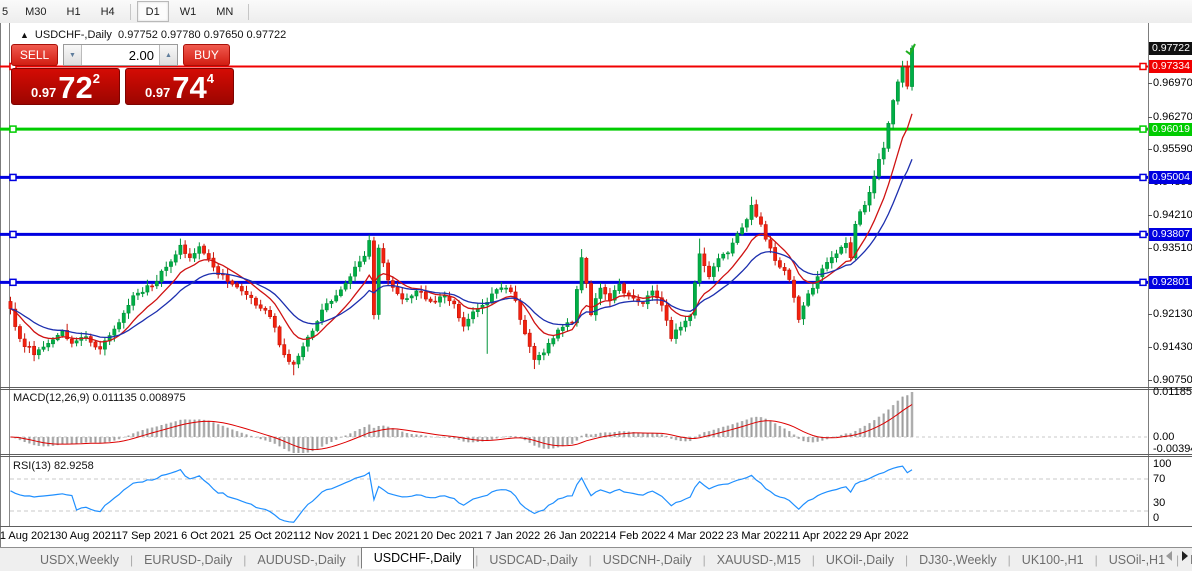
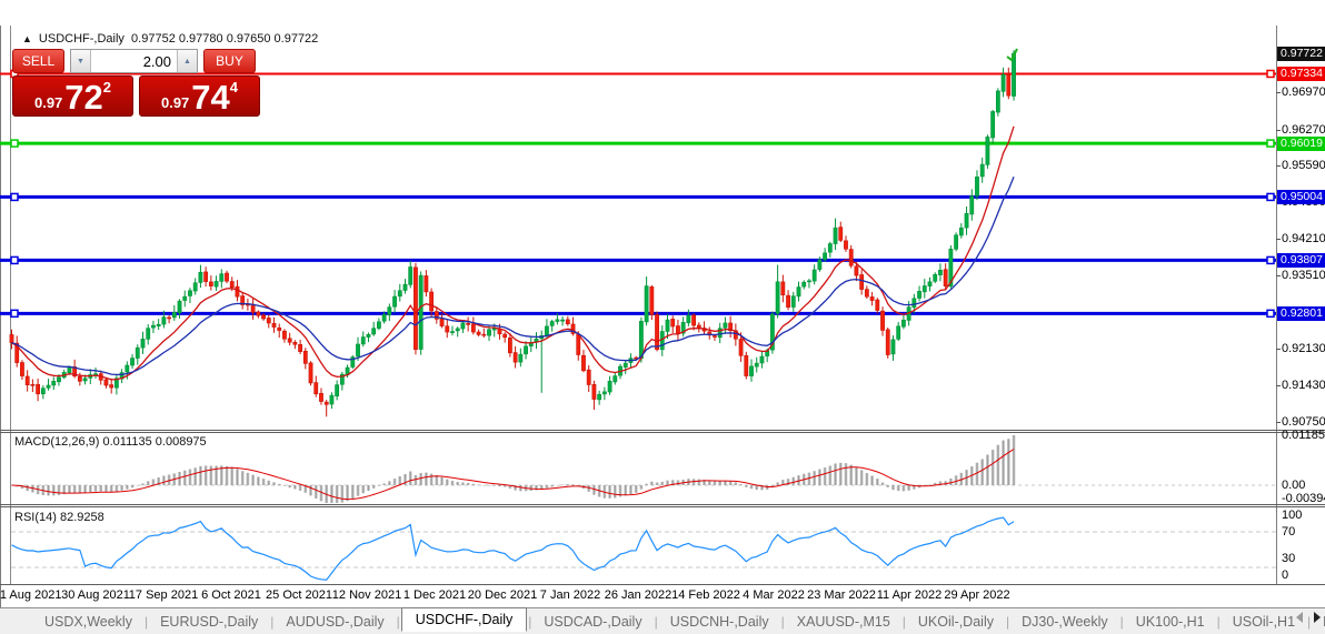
- 5
- M30
- H1
- H4
- D1
- W1
- MN
  ▲ USDCHF-,Daily 0.97752 0.97780 0.97650 0.97722
  SELL
  2.00
  BUY
  0.97
  72
  2
  0.97
  74
  4
  MACD(12,26,9) 0.011135 0.008975
- RSI(13) 82.9258
+ RSI(14) 82.9258
  USDX,Weekly
  |
  EURUSD-,Daily
  |
  AUDUSD-,Daily
  |
  USDCHF-,Daily
  |
  USDCAD-,Daily
  |
  USDCNH-,Daily
  |
  XAUUSD-,M15
  |
  UKOil-,Daily
  |
  DJ30-,Weekly
  |
  UK100-,H1
  |
  USOil-,H1
  |
  1 Aug 2021
  30 Aug 2021
  17 Sep 2021
  6 Oct 2021
  25 Oct 2021
  12 Nov 2021
  1 Dec 2021
  20 Dec 2021
  7 Jan 2022
  26 Jan 2022
  14 Feb 2022
  4 Mar 2022
  23 Mar 2022
  11 Apr 2022
  29 Apr 2022
  0.96970
  0.96270
  0.95590
  0.94210
  0.93510
  0.92130
  0.91430
  0.90750
  0.97722
  0.97334
  0.96019
  0.95004
  0.93807
  0.92801
  0.01185
  0.00
  -0.0039
  100
  70
  30
  0
